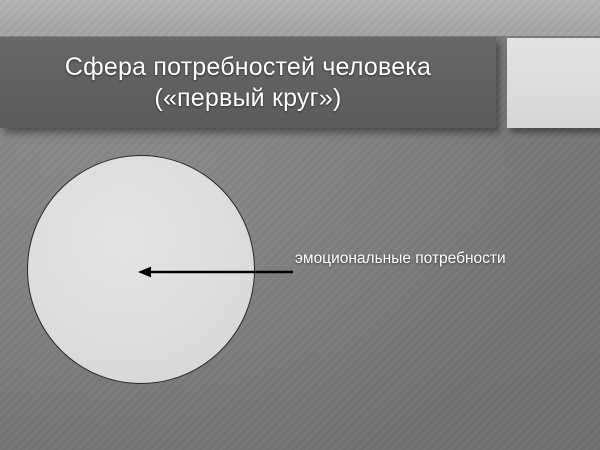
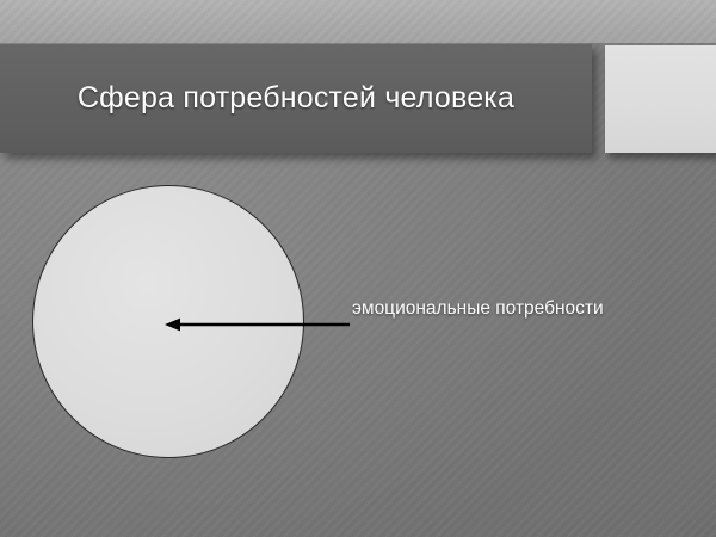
  Сфера потребностей человека
- («первый круг»)
  эмоциональные потребности
